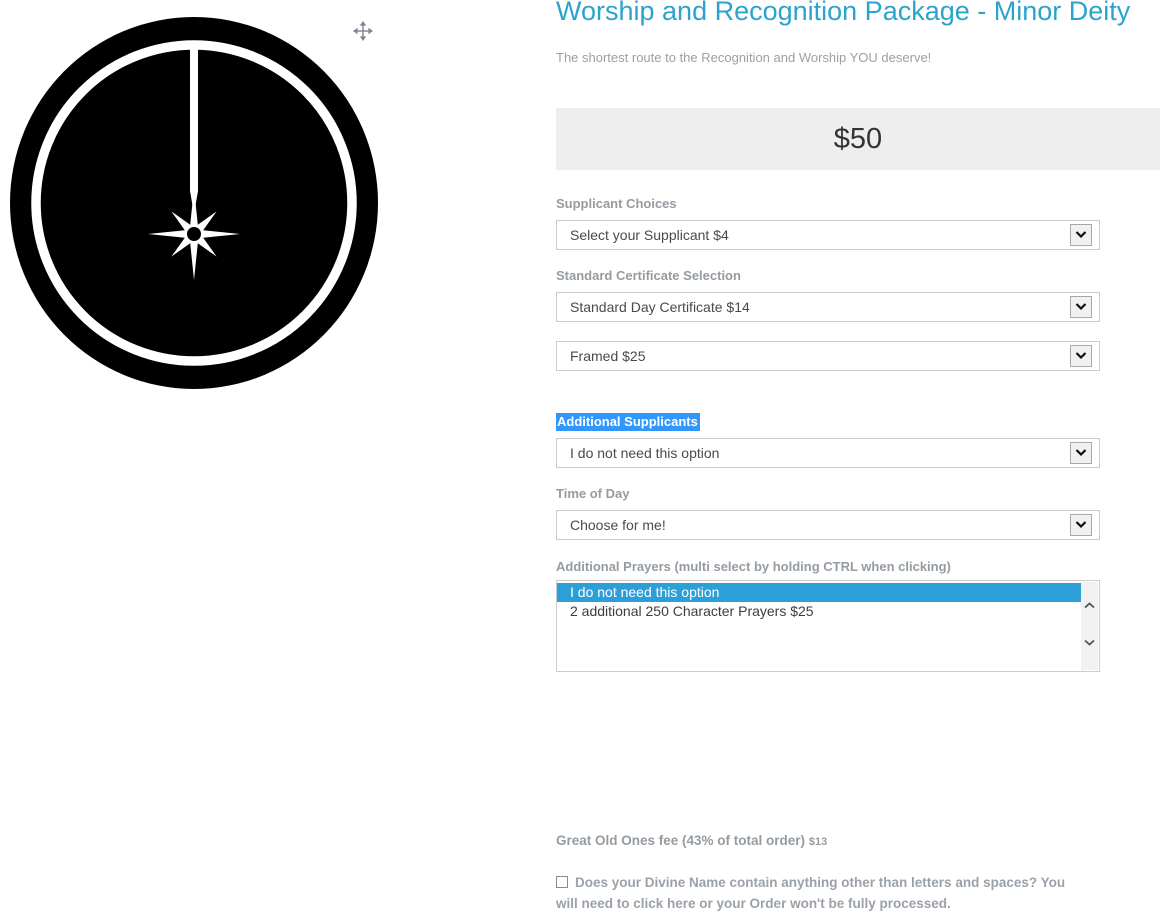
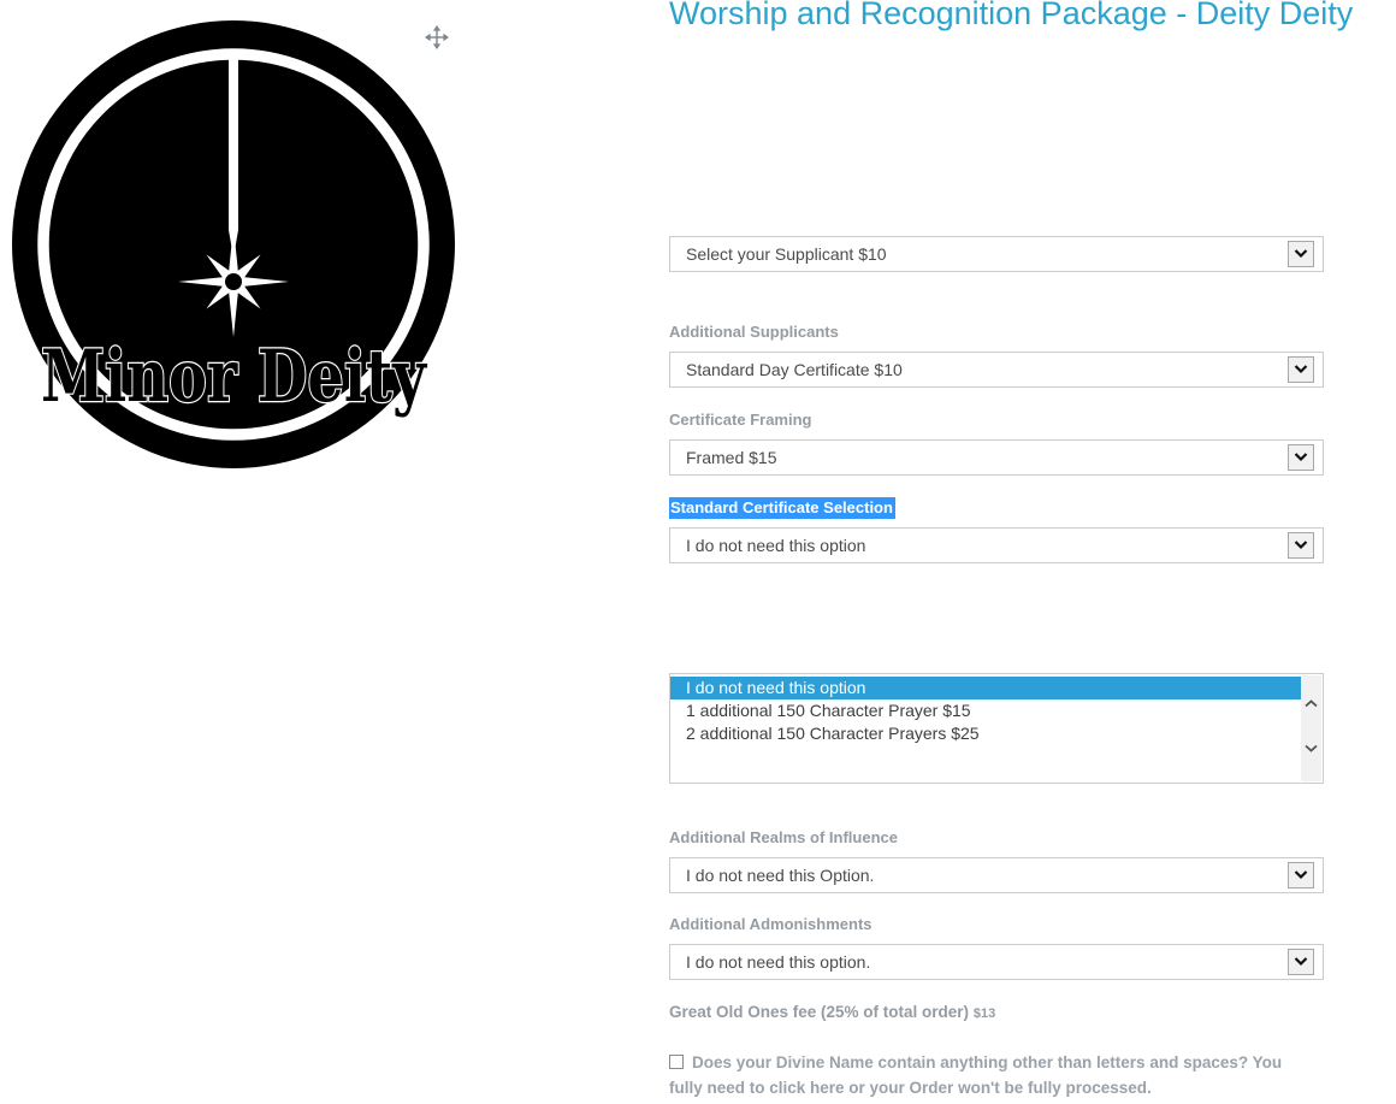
+ Minor Deity
- Worship and Recognition Package - Minor Deity
+ Worship and Recognition Package - Deity Deity
- The shortest route to the Recognition and Worship YOU deserve!
- $50
- Supplicant Choices
- Select your Supplicant $4
+ Select your Supplicant $10
- Standard Certificate Selection
+ Additional Supplicants
- Standard Day Certificate $14
+ Standard Day Certificate $10
+ Certificate Framing
- Framed $25
+ Framed $15
- Additional Supplicants
+ Standard Certificate Selection
  I do not need this option
- Time of Day
- Choose for me!
- Additional Prayers (multi select by holding CTRL when clicking)
  I do not need this option
+ 1 additional 150 Character Prayer $15
- 2 additional 250 Character Prayers $25
+ 2 additional 150 Character Prayers $25
+ Additional Realms of Influence
+ I do not need this Option.
+ Additional Admonishments
+ I do not need this option.
- Great Old Ones fee (43% of total order) $13
+ Great Old Ones fee (25% of total order) $13
- Does your Divine Name contain anything other than letters and spaces? You will need to click here or your Order won't be fully processed.
+ Does your Divine Name contain anything other than letters and spaces? You fully need to click here or your Order won't be fully processed.
